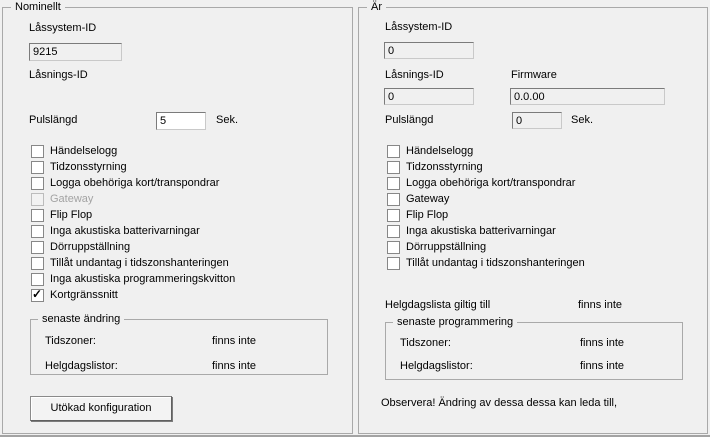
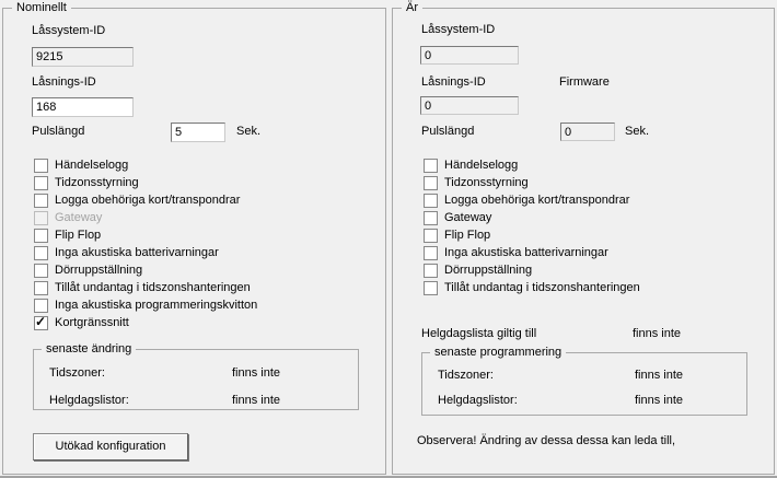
  Nominellt
  Låssystem-ID
  9215
  Låsnings-ID
+ 168
  Pulslängd
  5
  Sek.
  Händelselogg
  Tidzonsstyrning
  Logga obehöriga kort/transpondrar
  Gateway
  Flip Flop
  Inga akustiska batterivarningar
  Dörruppställning
  Tillåt undantag i tidszonshanteringen
  Inga akustiska programmeringskvitton
  Kortgränssnitt
  senaste ändring
  Tidszoner:
  finns inte
  Helgdagslistor:
  finns inte
  Utökad konfiguration
  Är
  Låssystem-ID
  0
  Låsnings-ID
  Firmware
  0
- 0.0.00
  Pulslängd
  0
  Sek.
  Händelselogg
  Tidzonsstyrning
  Logga obehöriga kort/transpondrar
  Gateway
  Flip Flop
  Inga akustiska batterivarningar
  Dörruppställning
  Tillåt undantag i tidszonshanteringen
  Helgdagslista giltig till
  finns inte
  senaste programmering
  Tidszoner:
  finns inte
  Helgdagslistor:
  finns inte
  Observera! Ändring av dessa dessa kan leda till,
